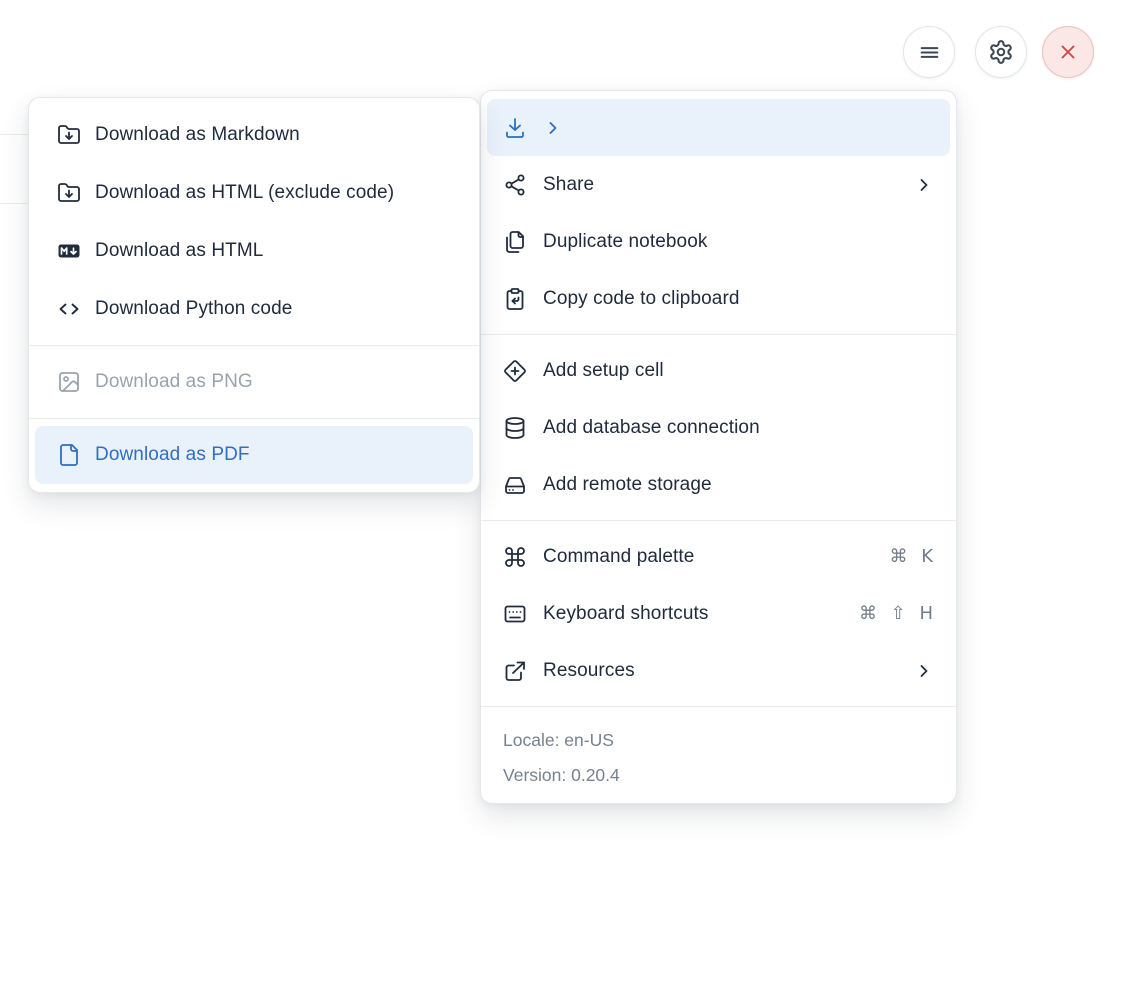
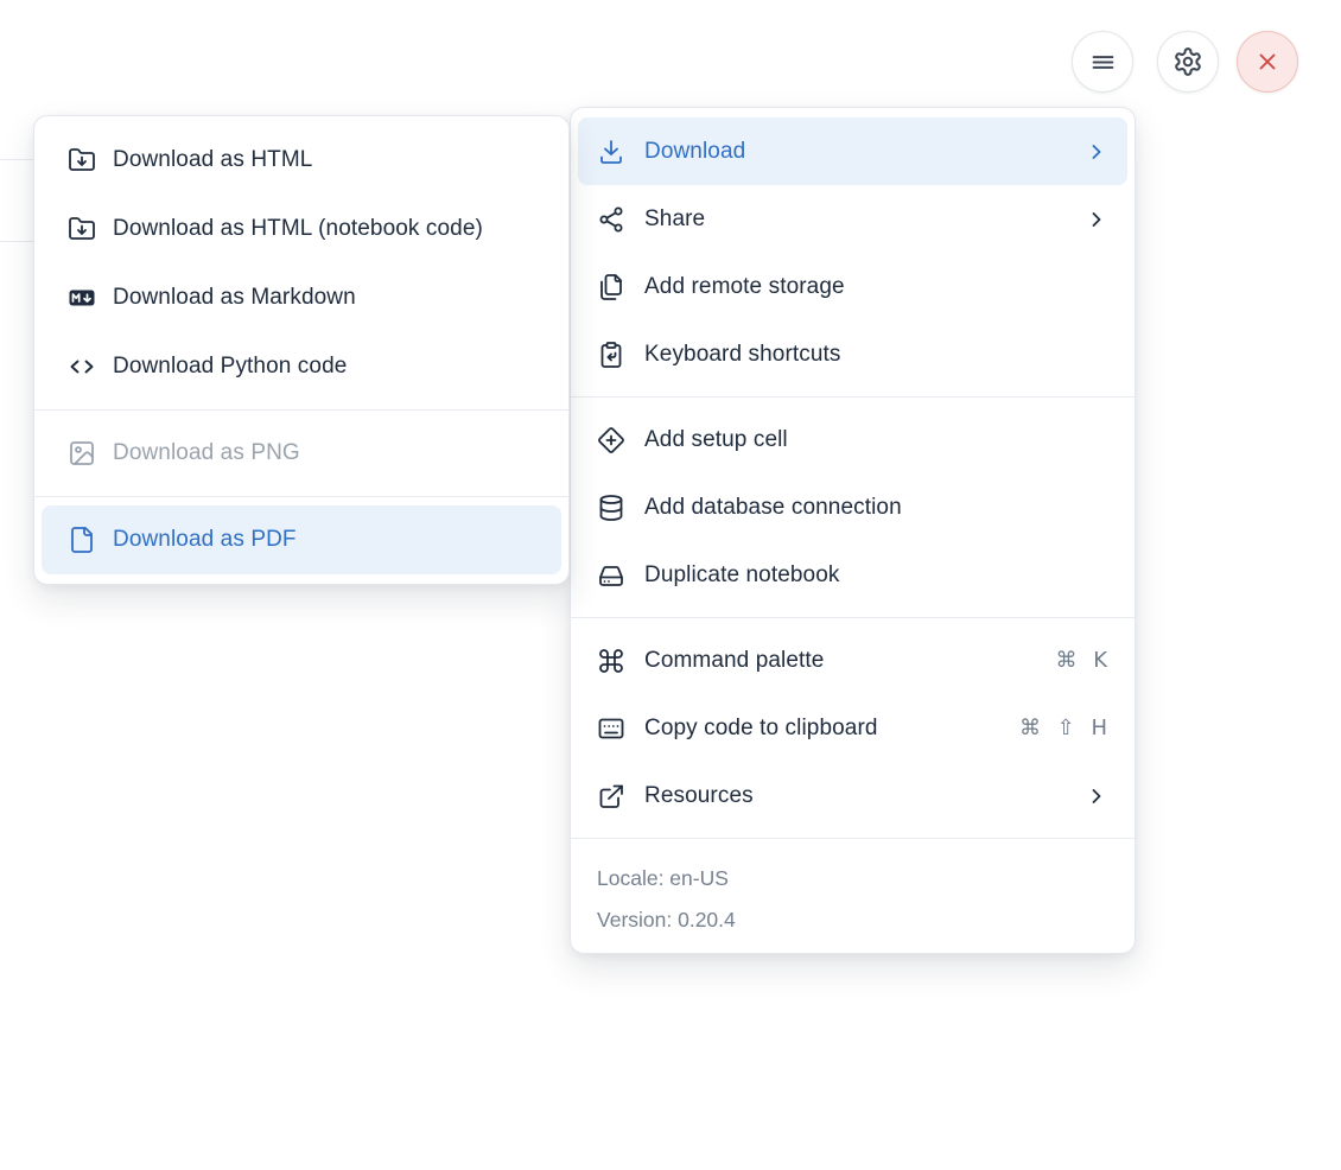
- Download as Markdown
+ Download as HTML
- Download as HTML (exclude code)
+ Download as HTML (notebook code)
- Download as HTML
+ Download as Markdown
  Download Python code
  Download as PNG
  Download as PDF
+ Download
  Share
- Duplicate notebook
+ Add remote storage
- Copy code to clipboard
+ Keyboard shortcuts
  Add setup cell
  Add database connection
- Add remote storage
+ Duplicate notebook
  Command palette
  ⌘ K
- Keyboard shortcuts
+ Copy code to clipboard
  ⌘ ⇧ H
  Resources
  Locale: en-US
  Version: 0.20.4
